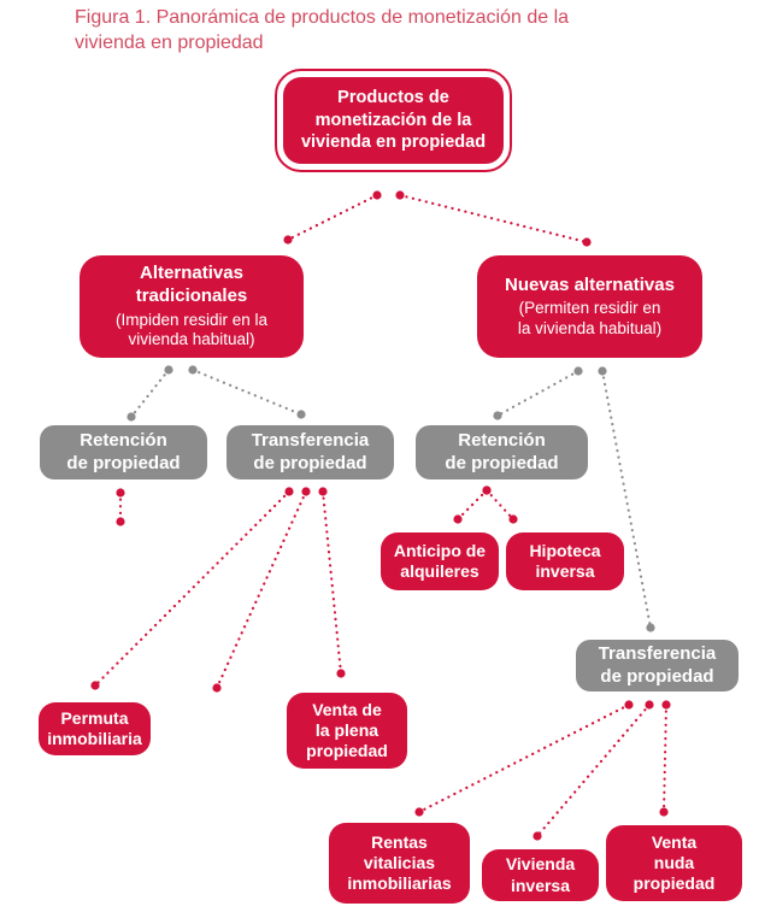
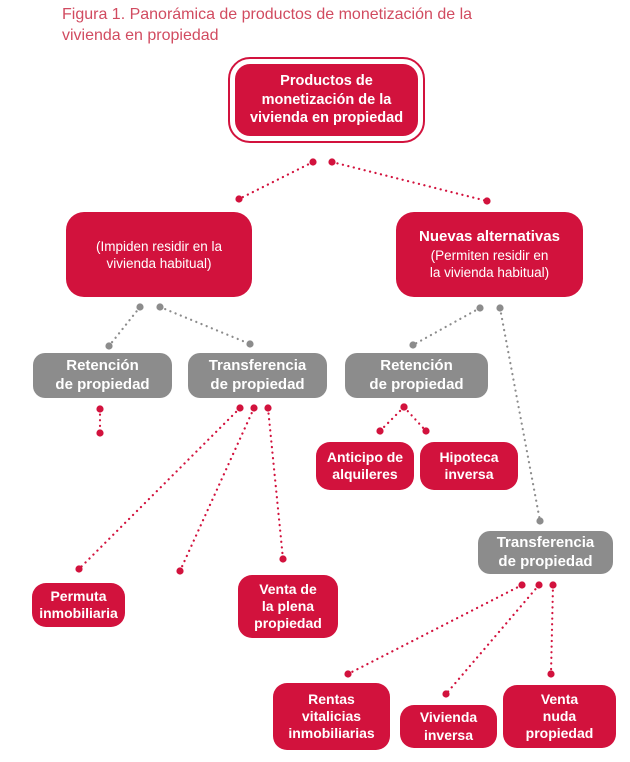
  Figura 1. Panorámica de productos de monetización de la
  vivienda en propiedad
  Productos de
  monetización de la
  vivienda en propiedad
- Alternativas
- tradicionales
  (Impiden residir en la
  vivienda habitual)
  Nuevas alternativas
  (Permiten residir en
  la vivienda habitual)
  Retención
  de propiedad
  Transferencia
  de propiedad
  Retención
  de propiedad
  Transferencia
  de propiedad
  Permuta
  inmobiliaria
  Venta de
  la plena
  propiedad
  Anticipo de
  alquileres
  Hipoteca
  inversa
  Rentas
  vitalicias
  inmobiliarias
  Vivienda
  inversa
  Venta
  nuda
  propiedad
